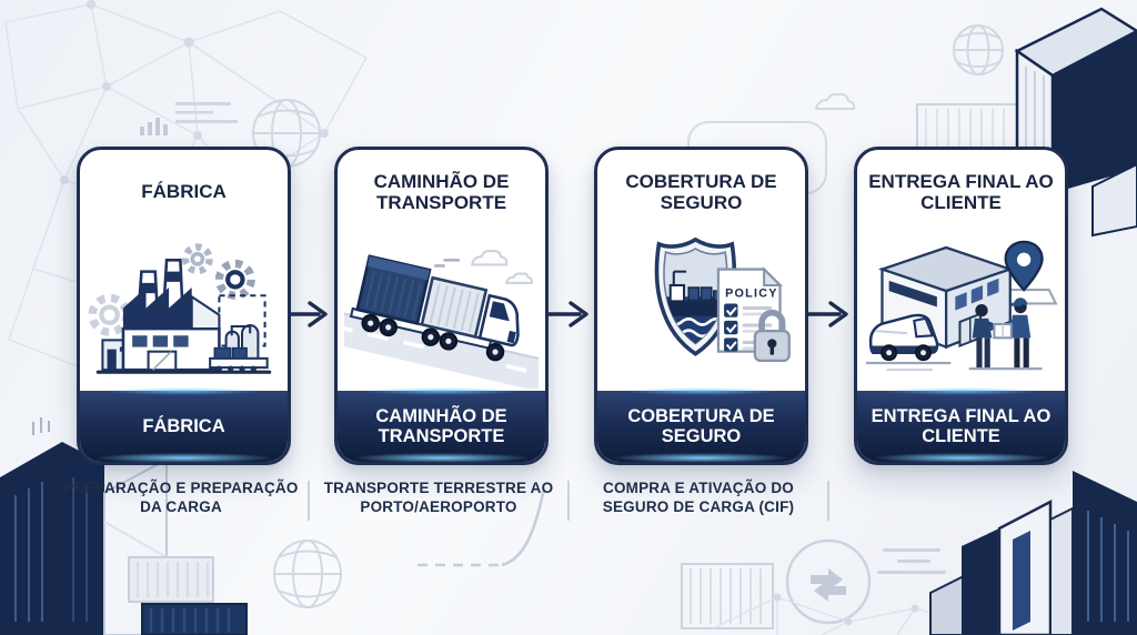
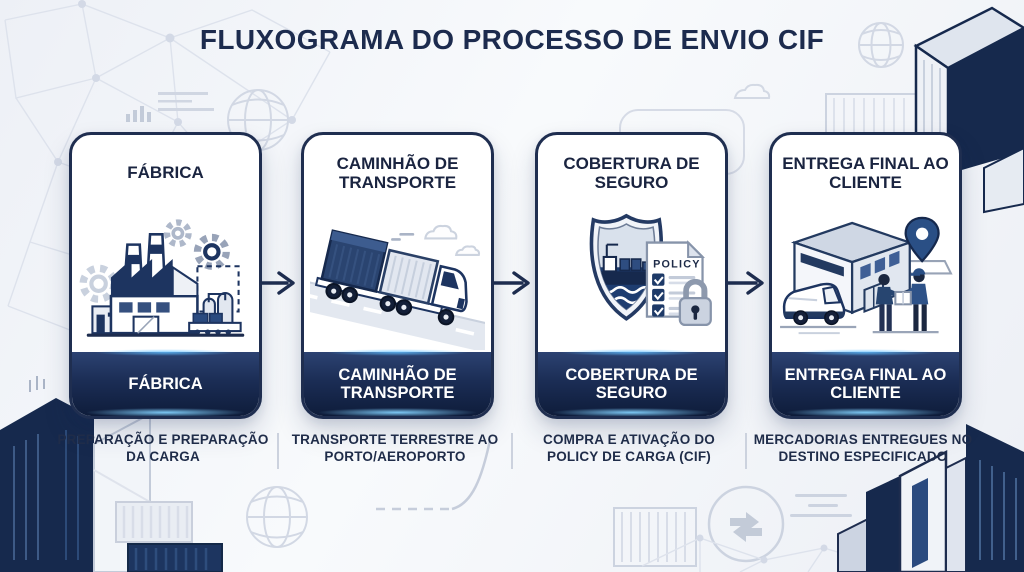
+ FLUXOGRAMA DO PROCESSO DE ENVIO CIF
  FÁBRICA
  FÁBRICA
  CAMINHÃO DE TRANSPORTE
  CAMINHÃO DE TRANSPORTE
  COBERTURA DE SEGURO
  POLICY
  COBERTURA DE SEGURO
  ENTREGA FINAL AO CLIENTE
  ENTREGA FINAL AO CLIENTE
  PREPARAÇÃO E PREPARAÇÃO DA CARGA
  TRANSPORTE TERRESTRE AO PORTO/AEROPORTO
- COMPRA E ATIVAÇÃO DO SEGURO DE CARGA (CIF)
+ COMPRA E ATIVAÇÃO DO POLICY DE CARGA (CIF)
+ MERCADORIAS ENTREGUES NO DESTINO ESPECIFICADO
